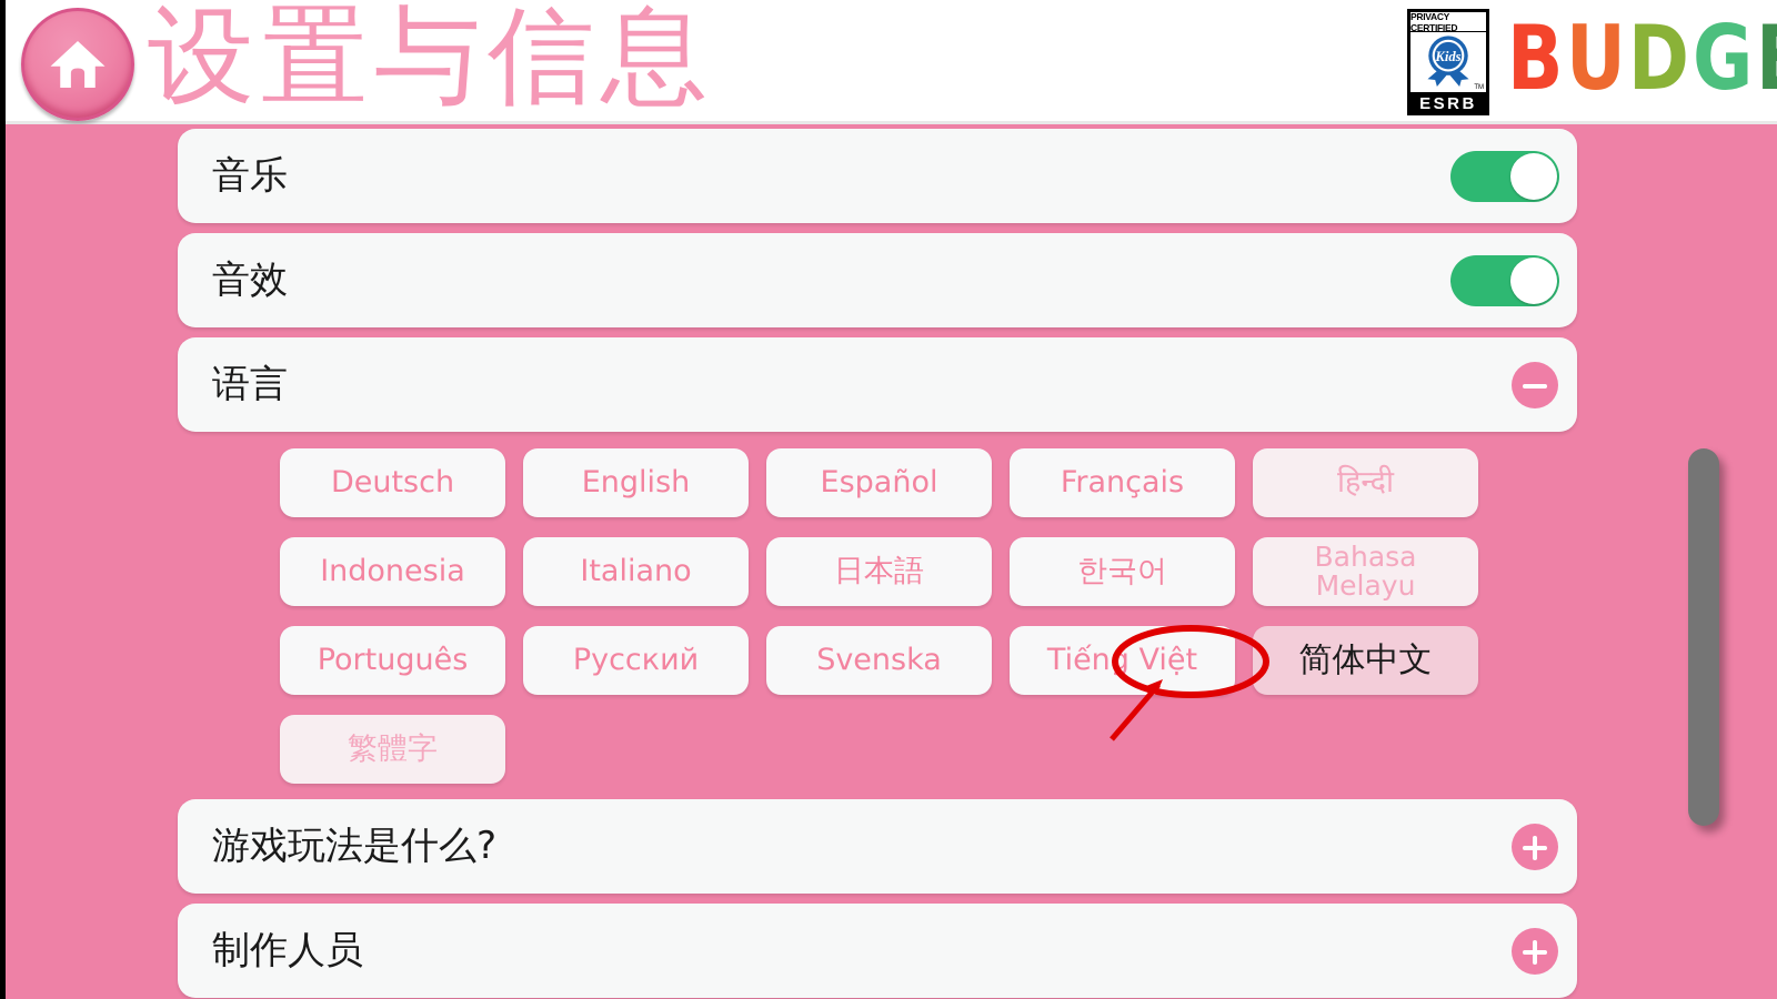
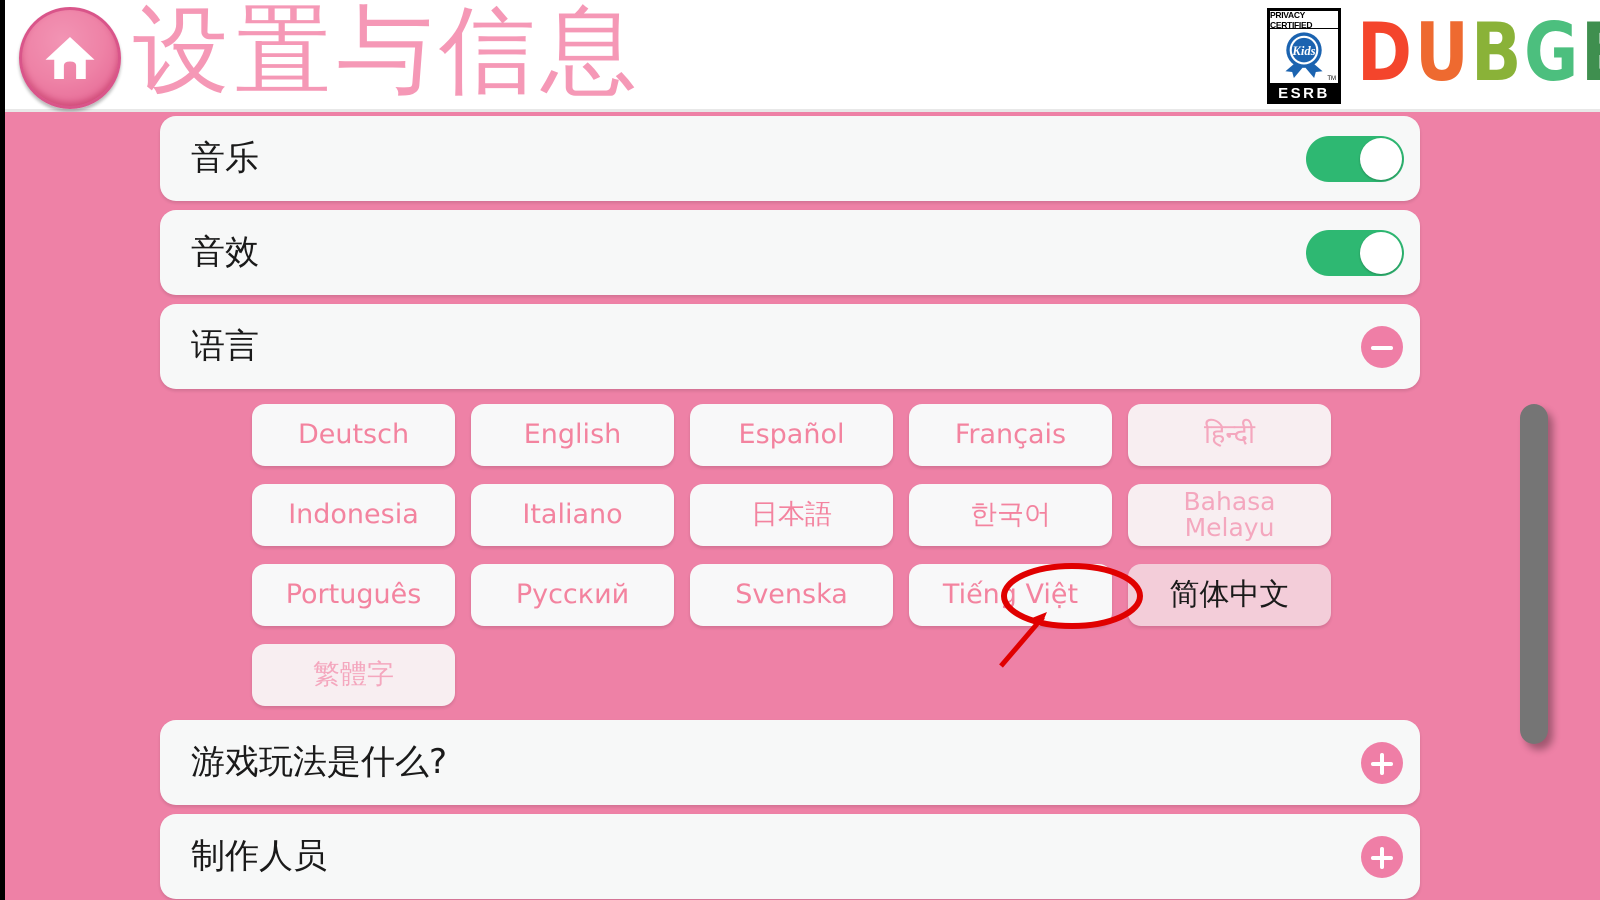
  设置与信息
  PRIVACY CERTIFIED
  Kids
  ESRB
- B
+ D
  U
- D
+ B
  G
  音乐
  音效
  语言
  Deutsch
  English
  Español
  Français
  हिन्दी
  Indonesia
  Italiano
  日本語
  한국어
  Bahasa
  Melayu
  Português
  Русский
  Svenska
  Tiếng Việt
  简体中文
  繁體字
  游戏玩法是什么?
  制作人员
